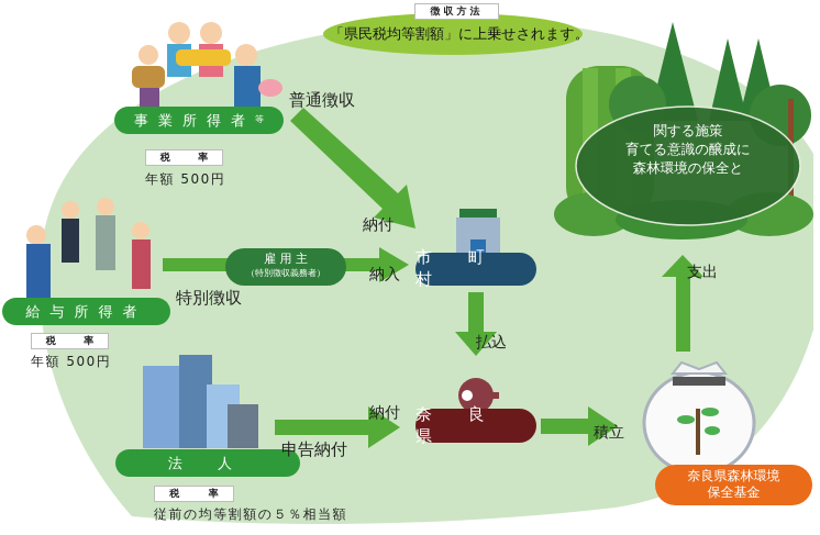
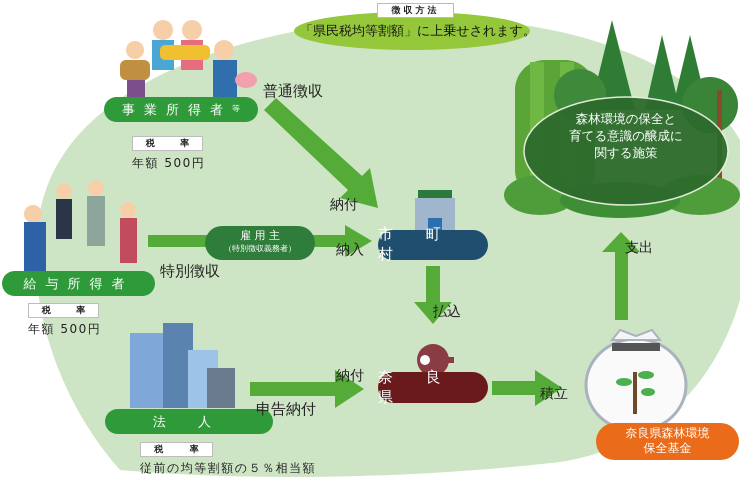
  徴収方法
  「県民税均等割額」に上乗せされます。
  事業所得者
  等
  税
  率
  年額 500円
  給与所得者
  税
  率
  年額 500円
  雇 用 主
  （特別徴収義務者）
  法 人
  税
  率
  従前の均等割額の５％相当額
  市 町 村
  奈 良 県
  奈良県森林環境
  保全基金
- 関する施策
+ 森林環境の保全と
  育てる意識の醸成に
- 森林環境の保全と
+ 関する施策
  普通徴収
  特別徴収
  納付
  納入
  払込
  納付
  申告納付
  積立
  支出
